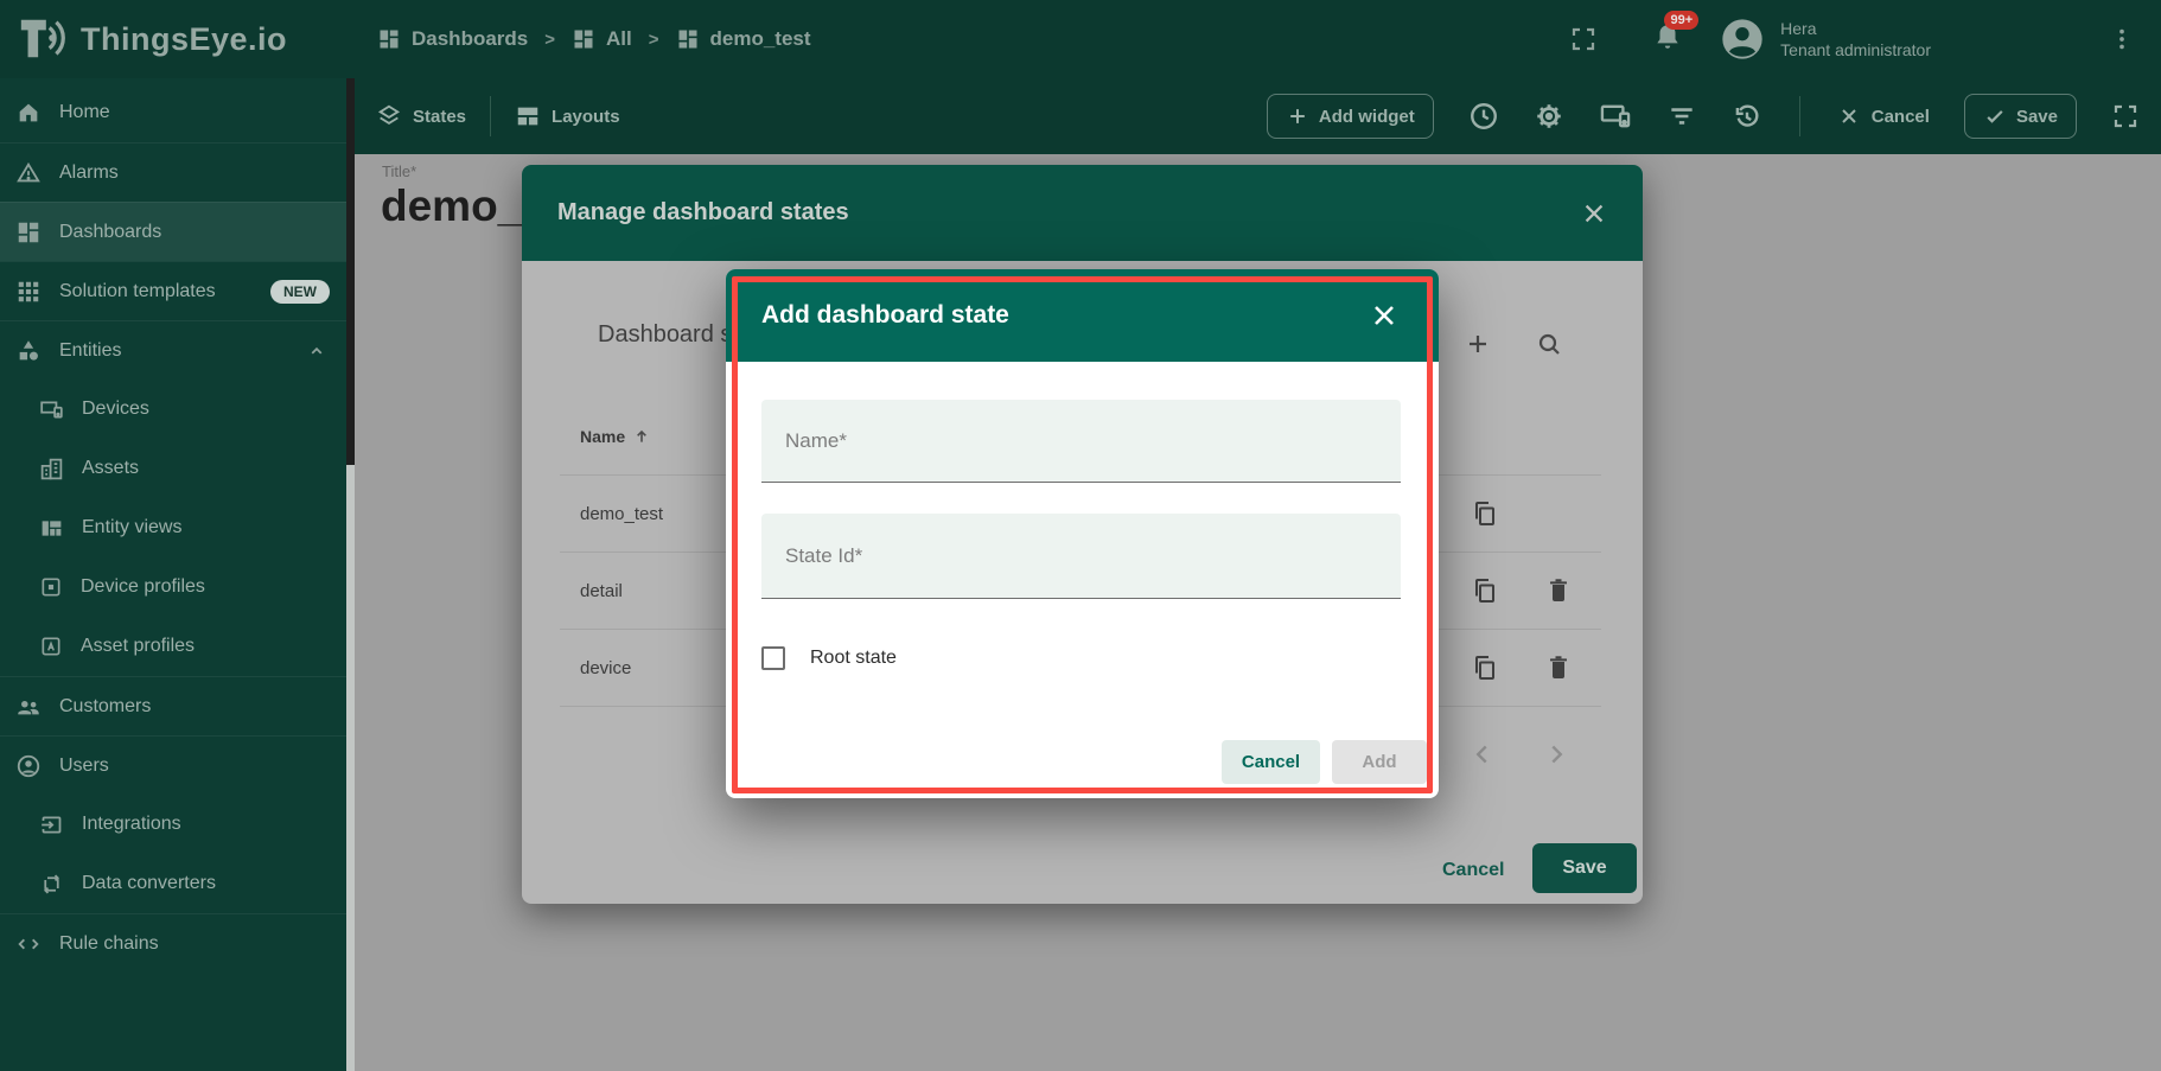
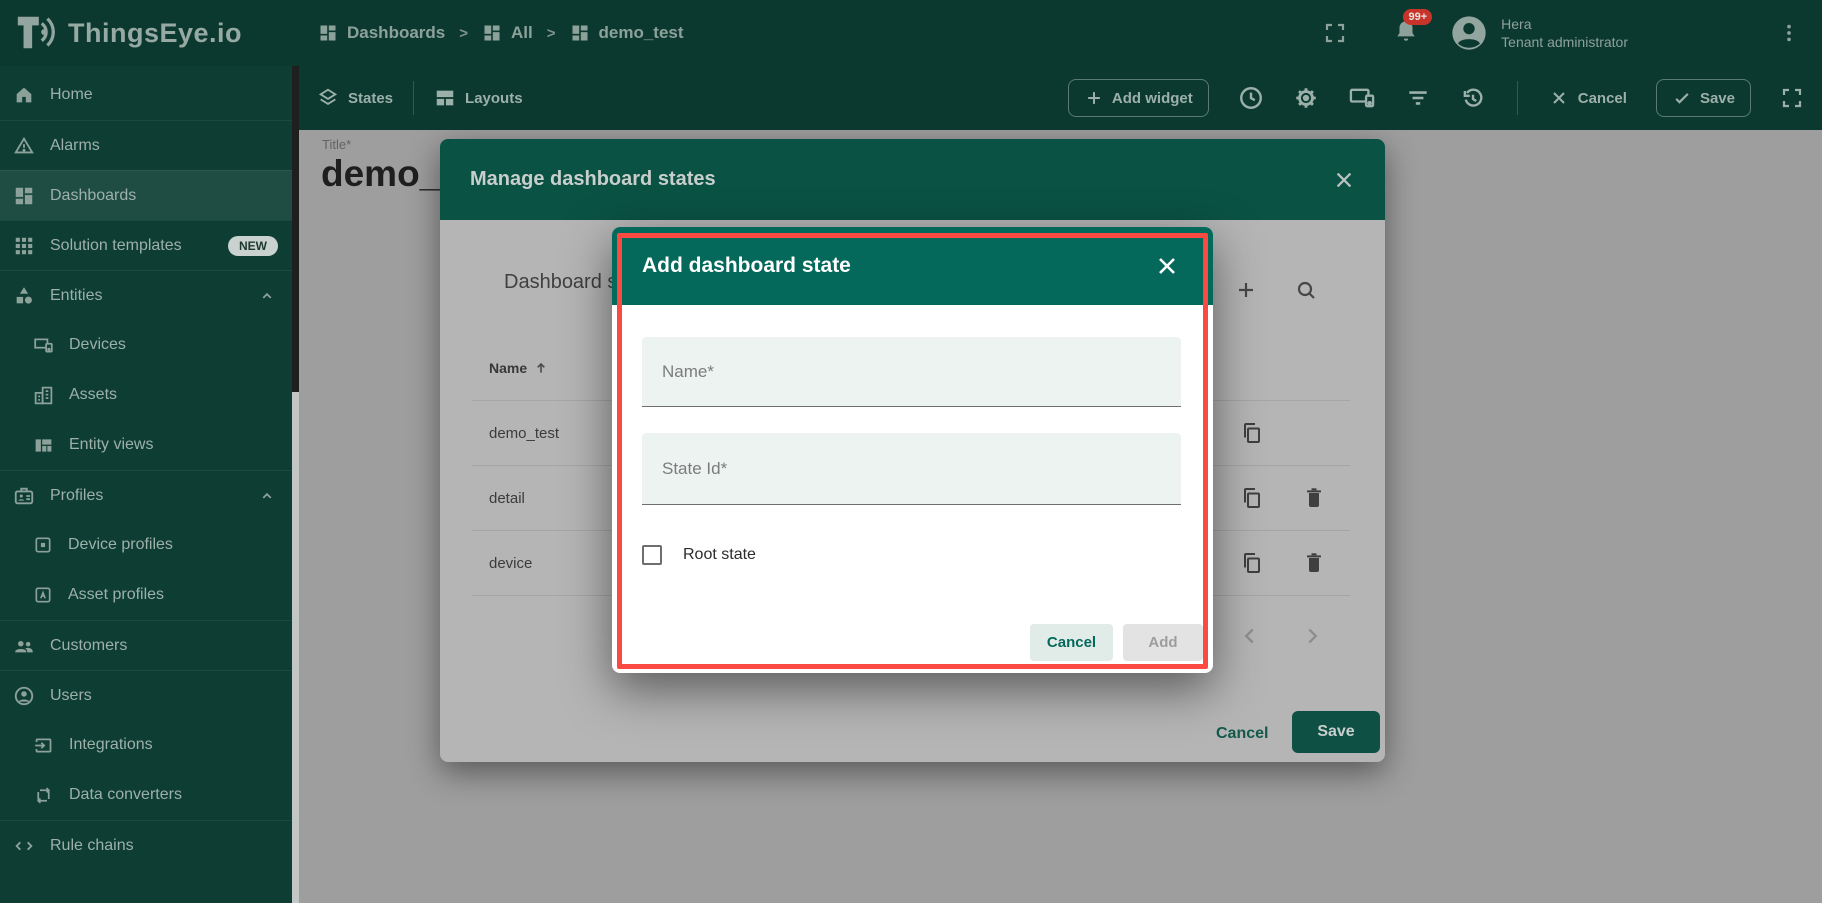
  ThingsEye.io
  Dashboards
  >
  All
  >
  demo_test
  99+
  Hera
  Tenant administrator
  States
  Layouts
  Add widget
  Cancel
  Save
  Home
  Alarms
  Dashboards
  Solution templates
  NEW
  Entities
  Devices
  Assets
  Entity views
+ Profiles
  Device profiles
  Asset profiles
  Customers
  Users
  Integrations
  Data converters
  Rule chains
  Title*
  demo_
  Manage dashboard states
  Name
  demo_test
  detail
  device
  Cancel
  Save
  Add dashboard state
  Name*
  State Id*
  Root state
  Cancel
  Add
